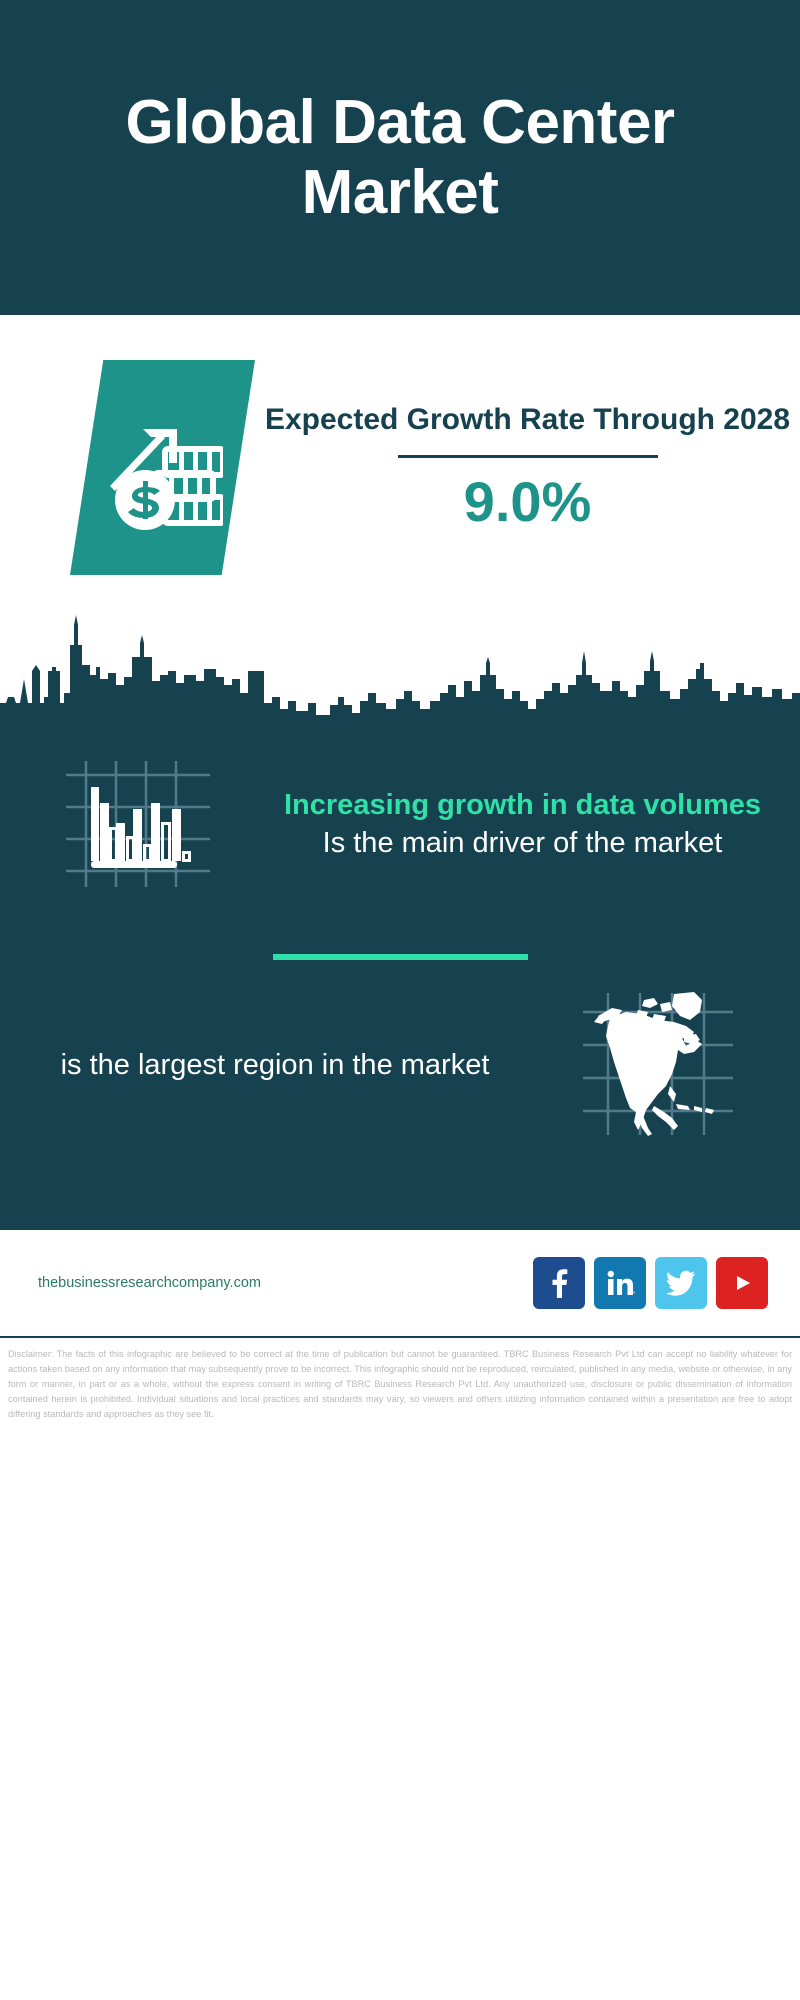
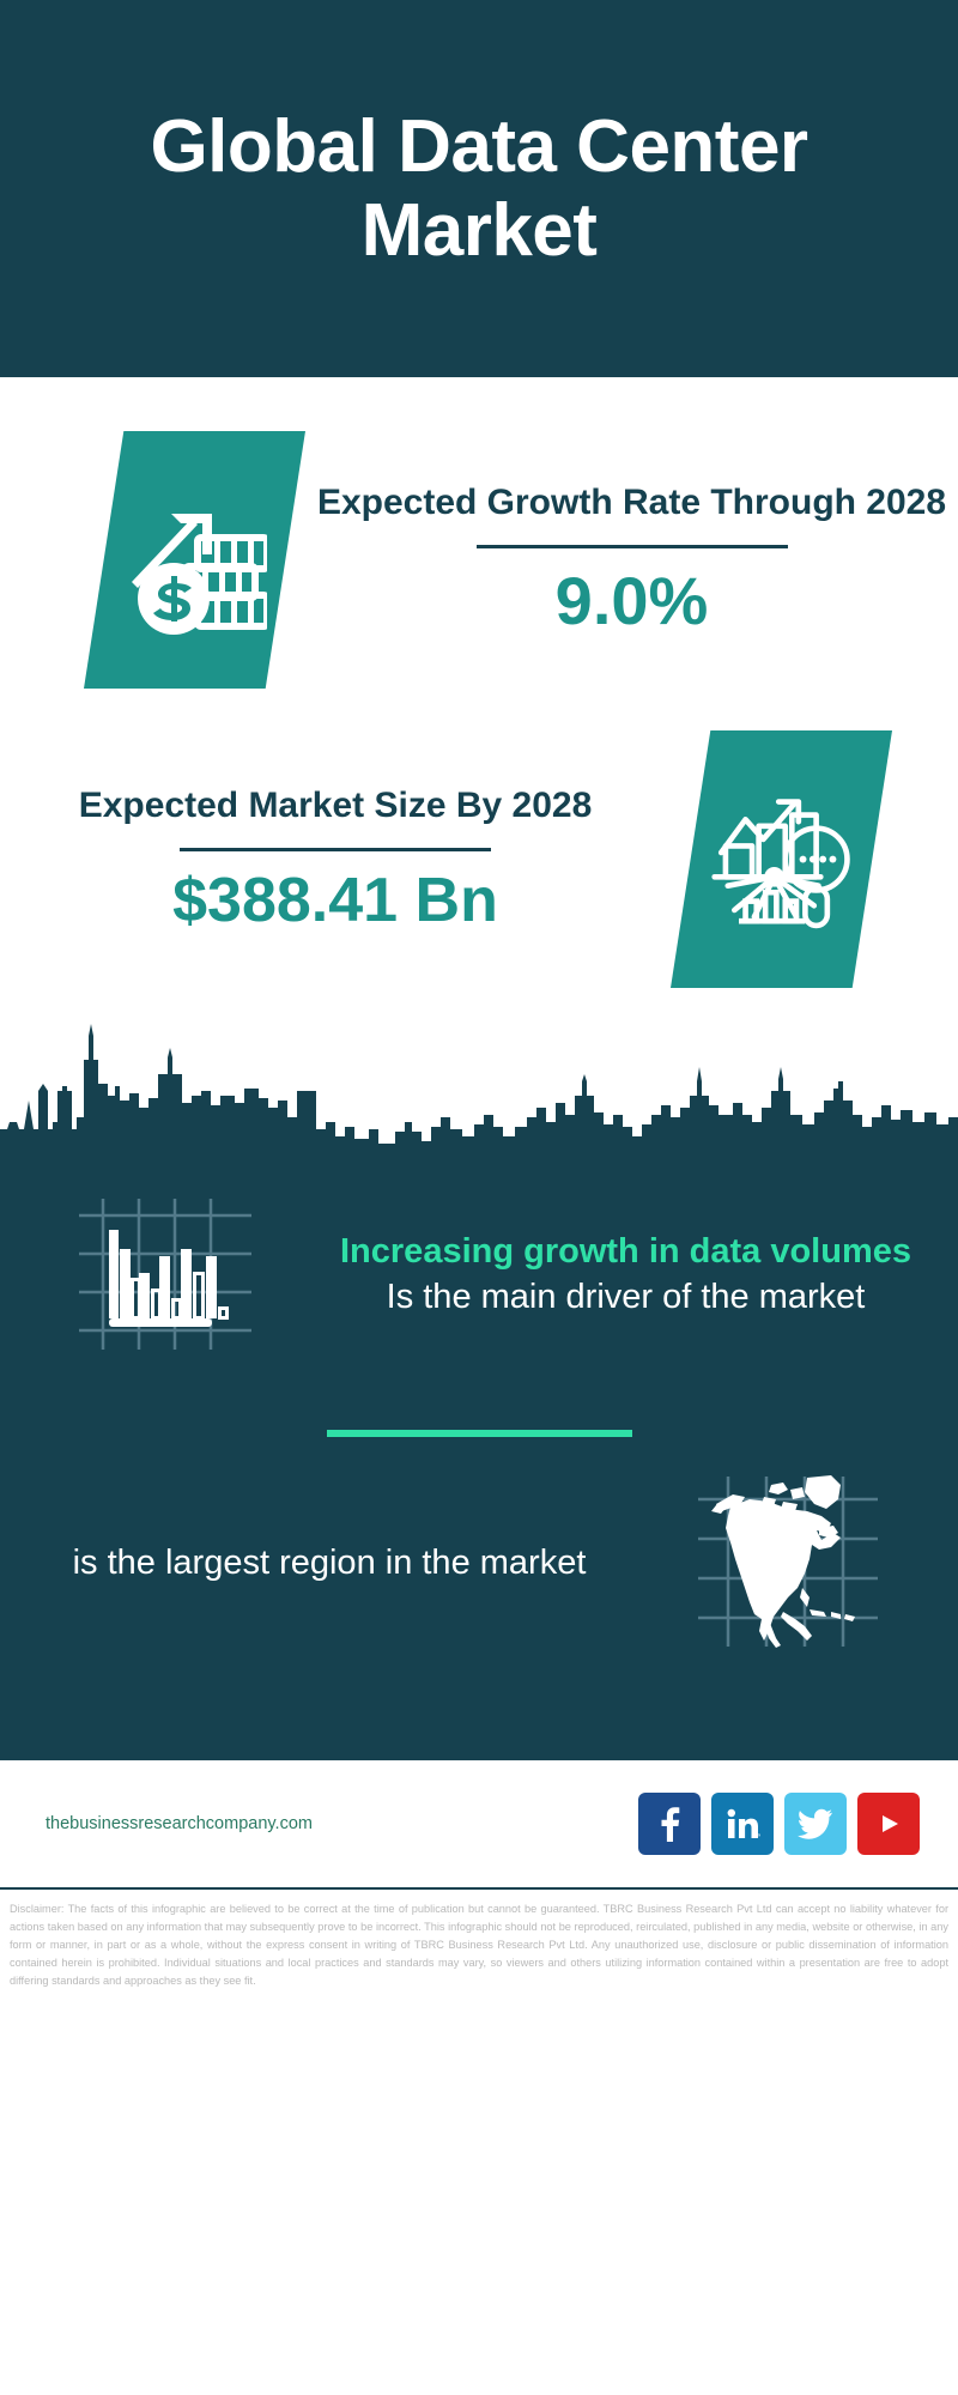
  Global Data Center Market
  Expected Growth Rate Through 2028
  9.0%
+ Expected Market Size By 2028
+ $388.41 Bn
  Increasing growth in data volumes
  Is the main driver of the market
  is the largest region in the market
  thebusinessresearchcompany.com
  Disclaimer: The facts of this infographic are believed to be correct at the time of publication but cannot be guaranteed. TBRC Business Research Pvt Ltd can accept no liability whatever for actions taken based on any information that may subsequently prove to be incorrect. This infographic should not be reproduced, reirculated, published in any media, website or otherwise, in any form or manner, in part or as a whole, without the express consent in writing of TBRC Business Research Pvt Ltd. Any unauthorized use, disclosure or public dissemination of information contained herein is prohibited. Individual situations and local practices and standards may vary, so viewers and others utilizing information contained within a presentation are free to adopt differing standards and approaches as they see fit.
